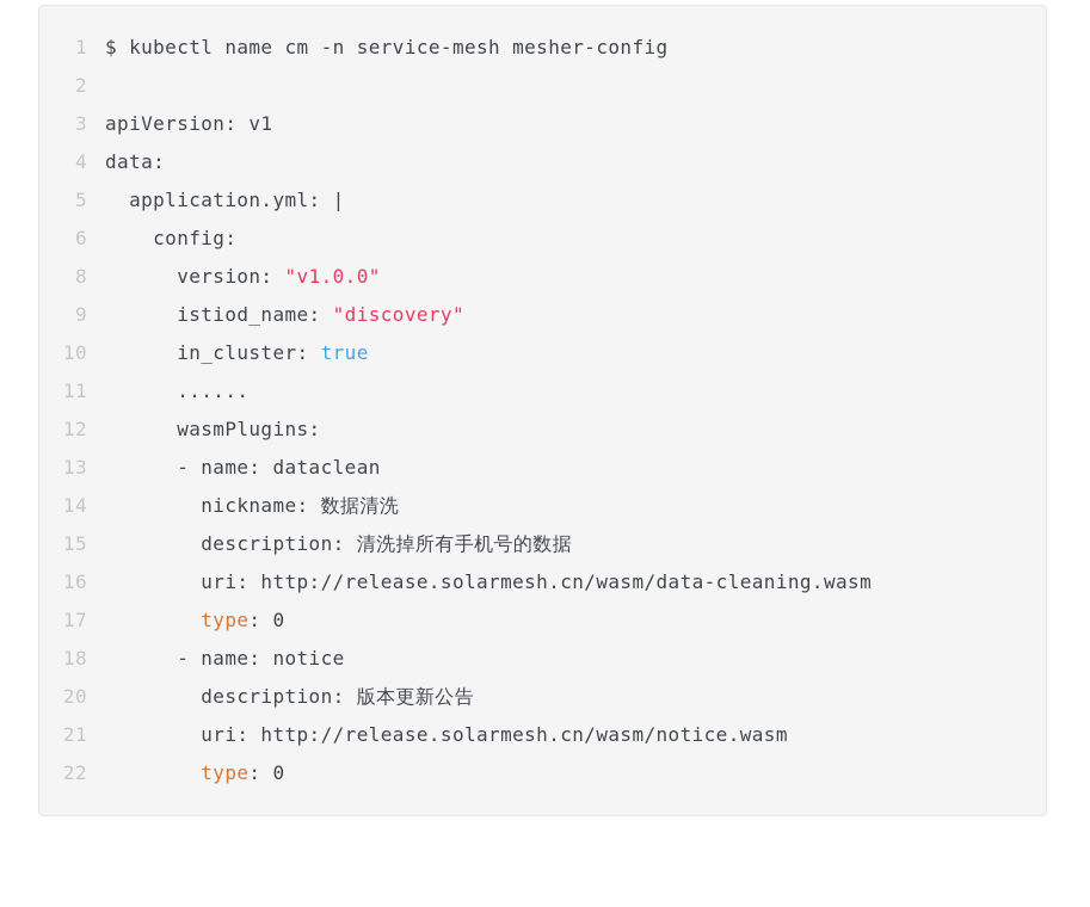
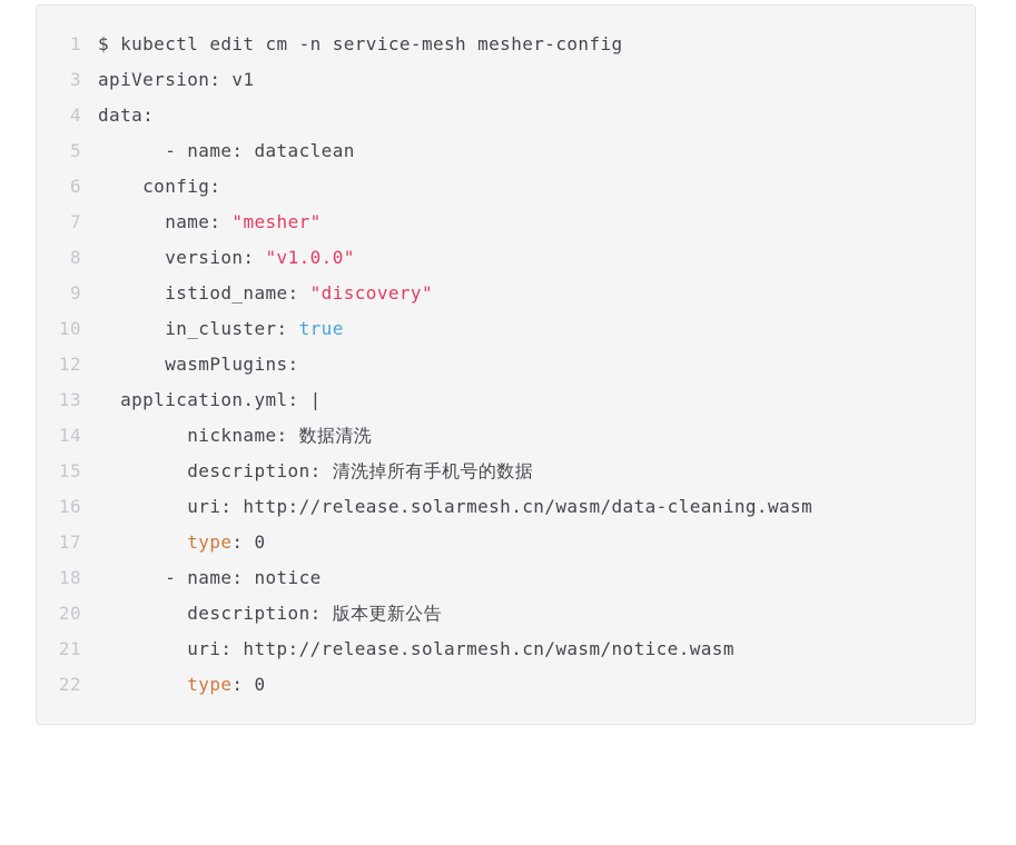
- 1 $ kubectl name cm -n service-mesh mesher-config
+ 1 $ kubectl edit cm -n service-mesh mesher-config
- 2
  3 apiVersion: v1
  4 data:
- 5 application.yml: |
+ 5 - name: dataclean
  6 config:
+ 7 name: "mesher"
  8 version: "v1.0.0"
  9 istiod_name: "discovery"
  10 in_cluster: true
- 11 ......
  12 wasmPlugins:
- 13 - name: dataclean
+ 13 application.yml: |
  14 nickname: 数据清洗
  15 description: 清洗掉所有手机号的数据
  16 uri: http://release.solarmesh.cn/wasm/data-cleaning.wasm
  17 type: 0
  18 - name: notice
  20 description: 版本更新公告
  21 uri: http://release.solarmesh.cn/wasm/notice.wasm
  22 type: 0
